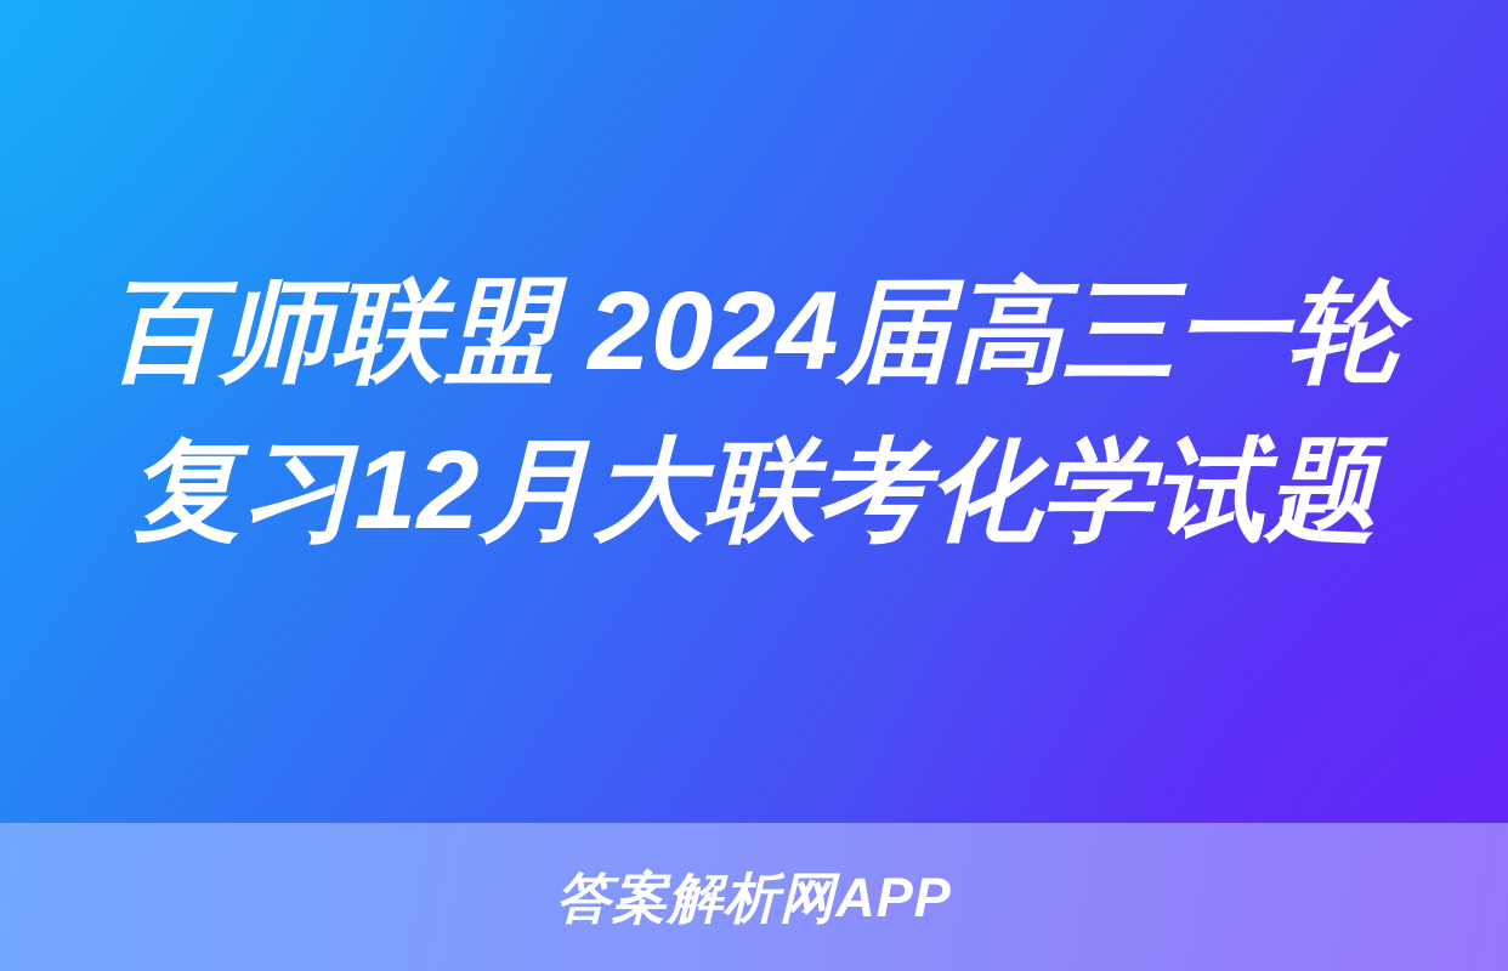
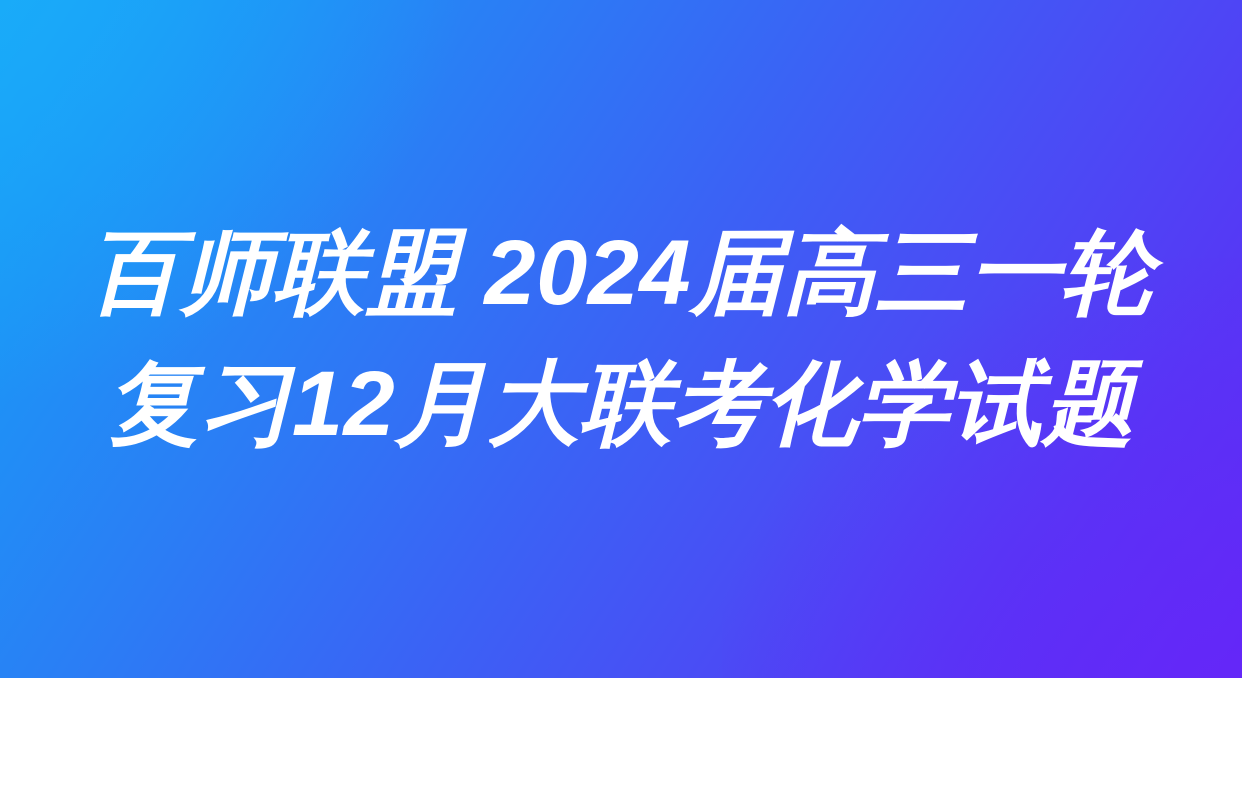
  百师联盟 2024届高三一轮复习12月大联考化学试题
- 答案解析网APP
